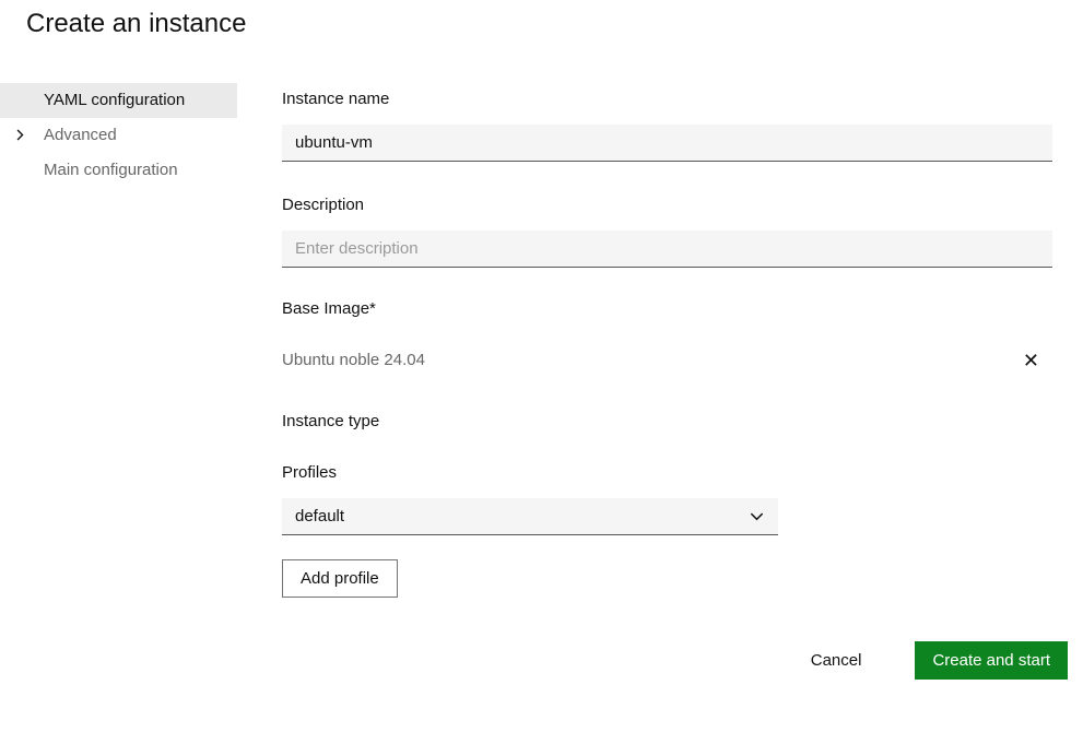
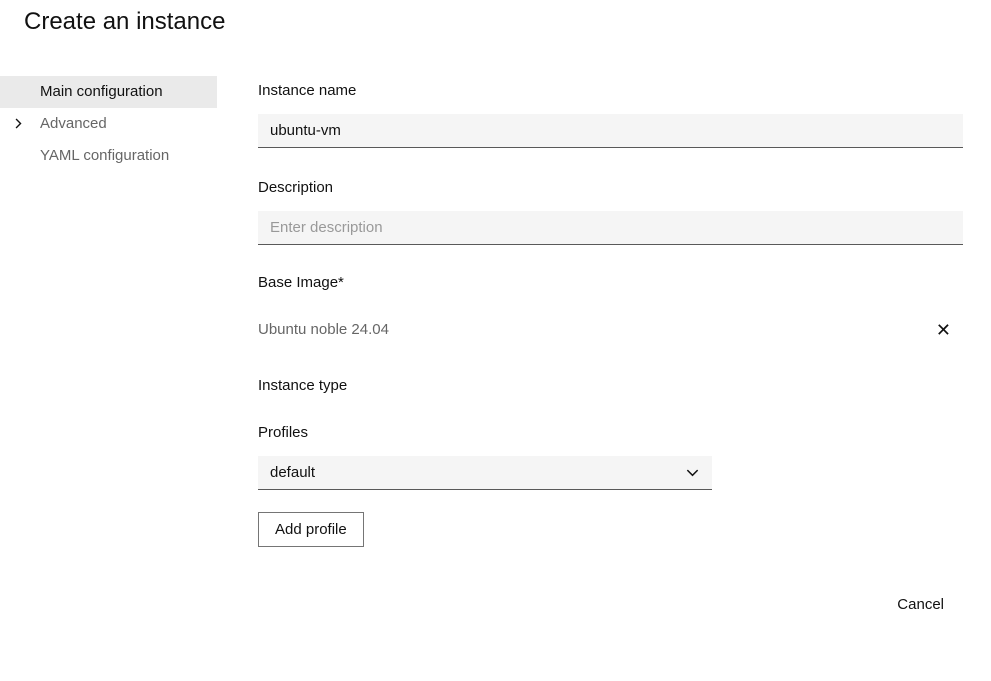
  Create an instance
- YAML configuration
+ Main configuration
  Advanced
- Main configuration
+ YAML configuration
  Instance name
  ubuntu-vm
  Description
  Enter description
  Base Image*
  Ubuntu noble 24.04
  ✕
  Instance type
  Profiles
  default
  Add profile
  Cancel
- Create and start
